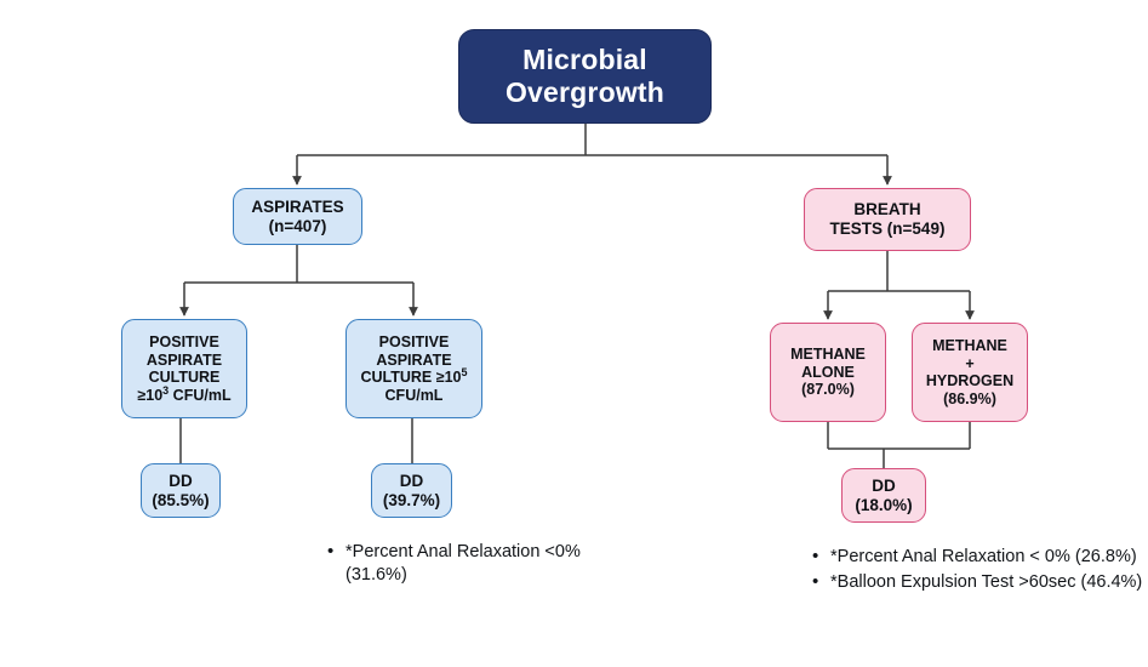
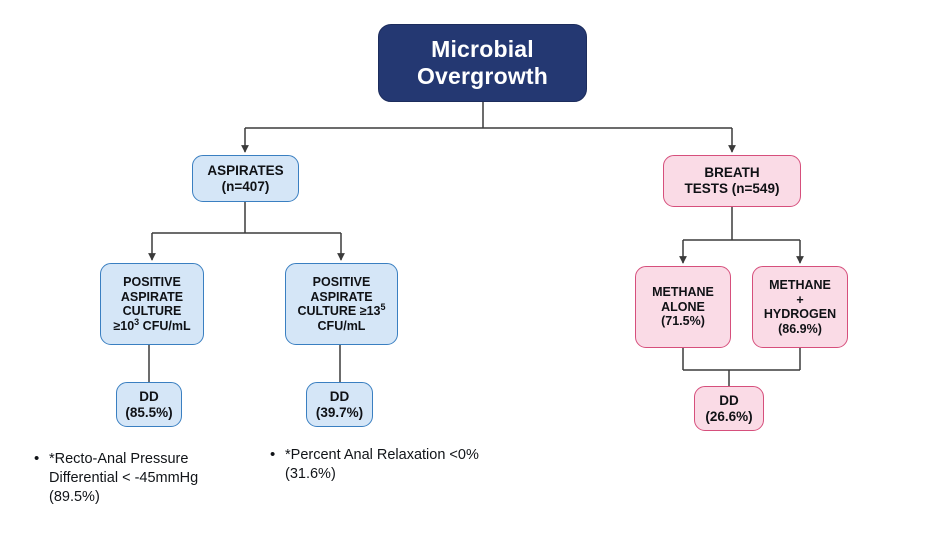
  Microbial
  Overgrowth
  ASPIRATES
  (n=407)
  BREATH
  TESTS (n=549)
  POSITIVE
  ASPIRATE
  CULTURE
  ≥103 CFU/mL
  POSITIVE
  ASPIRATE
- CULTURE ≥105
+ CULTURE ≥135
  CFU/mL
  DD
  (85.5%)
  DD
  (39.7%)
  METHANE
  ALONE
- (87.0%)
+ (71.5%)
  METHANE
  +
  HYDROGEN
  (86.9%)
  DD
- (18.0%)
+ (26.6%)
+ *Recto-Anal Pressure Differential < -45mmHg (89.5%)
  *Percent Anal Relaxation <0% (31.6%)
- *Percent Anal Relaxation < 0% (26.8%)
- *Balloon Expulsion Test >60sec (46.4%)
